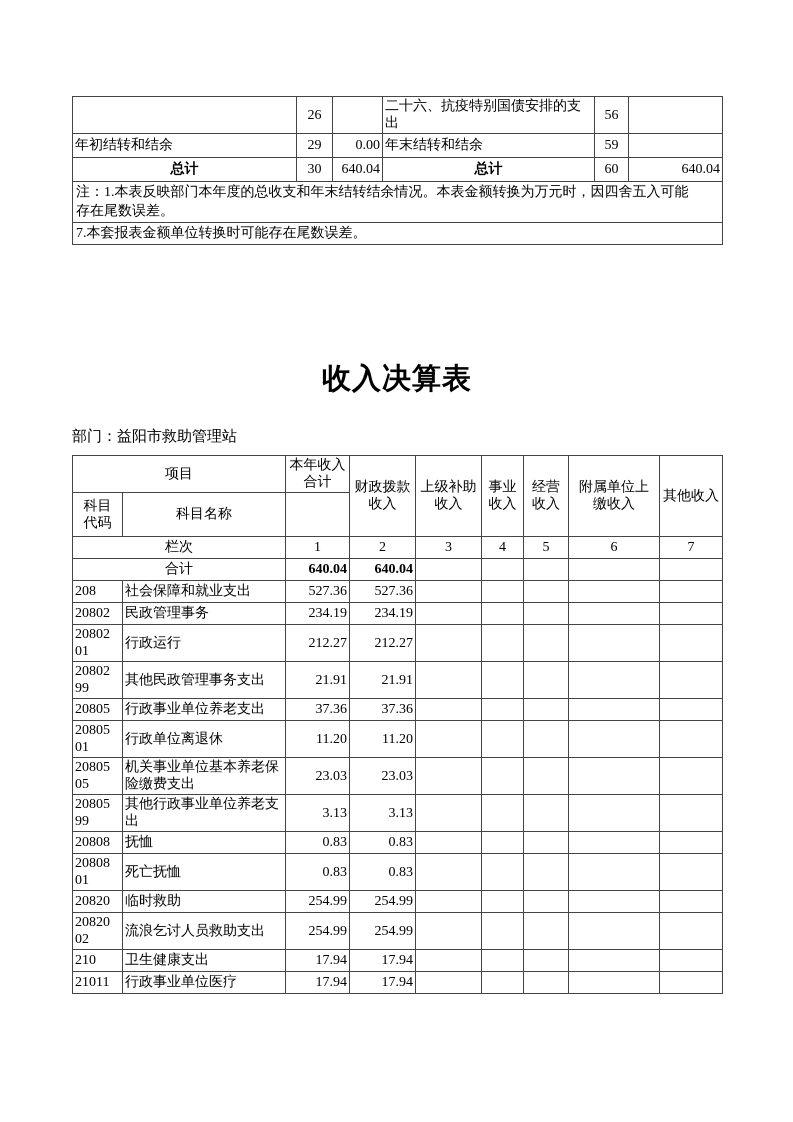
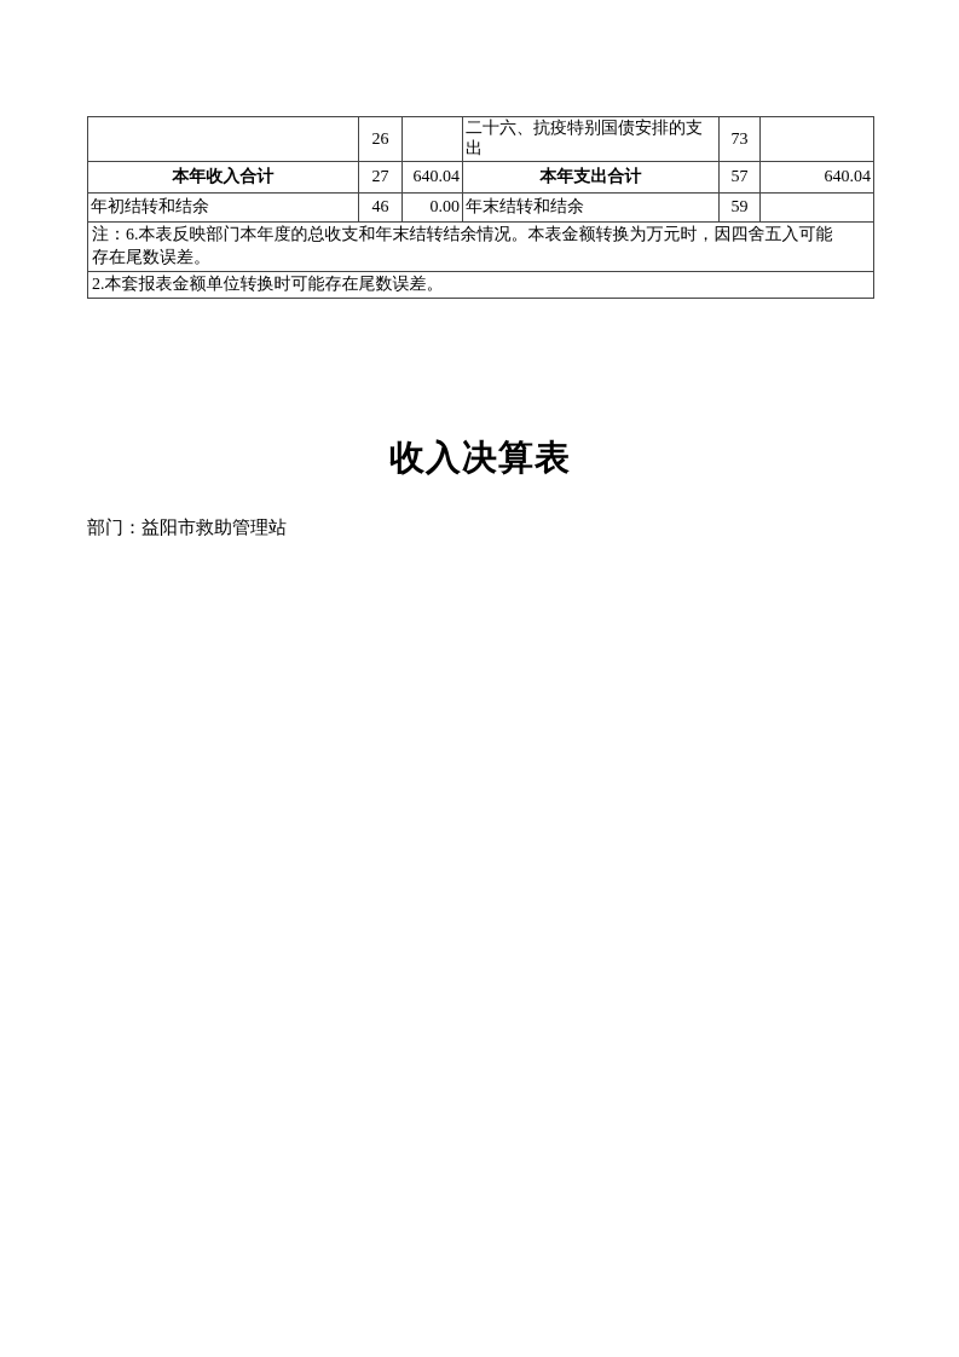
- 	26		二十六、抗疫特别国债安排的支 出	56
+ 	26		二十六、抗疫特别国债安排的支 出	73
+ 本年收入合计	27	640.04	本年支出合计	57	640.04
- 年初结转和结余	29	0.00	年末结转和结余	59
+ 年初结转和结余	46	0.00	年末结转和结余	59
- 总计	30	640.04	总计	60	640.04
- 注：1.本表反映部门本年度的总收支和年末结转结余情况。本表金额转换为万元时，因四舍五入可能 存在尾数误差。
+ 注：6.本表反映部门本年度的总收支和年末结转结余情况。本表金额转换为万元时，因四舍五入可能 存在尾数误差。
- 7.本套报表金额单位转换时可能存在尾数误差。
+ 2.本套报表金额单位转换时可能存在尾数误差。
  收入决算表
  部门：益阳市救助管理站
- 项目	本年收入 合计	财政拨款 收入	上级补助 收入	事业 收入	经营 收入	附属单位上 缴收入	其他收入
- 科目 代码	科目名称
- 栏次	1	2	3	4	5	6	7
- 合计	640.04	640.04
- 208	社会保障和就业支出	527.36	527.36
- 20802	民政管理事务	234.19	234.19
- 20802 01	行政运行	212.27	212.27
- 20802 99	其他民政管理事务支出	21.91	21.91
- 20805	行政事业单位养老支出	37.36	37.36
- 20805 01	行政单位离退休	11.20	11.20
- 20805 05	机关事业单位基本养老保 险缴费支出	23.03	23.03
- 20805 99	其他行政事业单位养老支 出	3.13	3.13
- 20808	抚恤	0.83	0.83
- 20808 01	死亡抚恤	0.83	0.83
- 20820	临时救助	254.99	254.99
- 20820 02	流浪乞讨人员救助支出	254.99	254.99
- 210	卫生健康支出	17.94	17.94
- 21011	行政事业单位医疗	17.94	17.94
